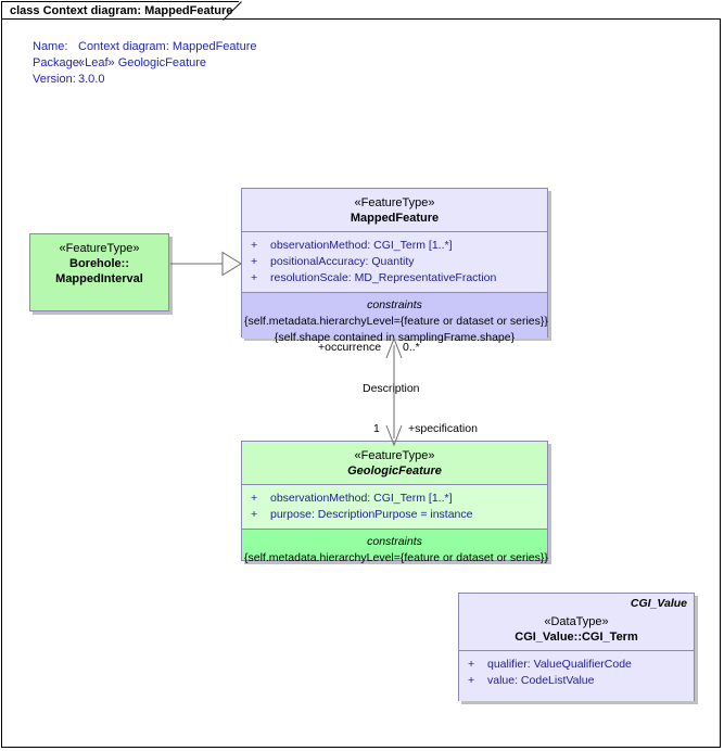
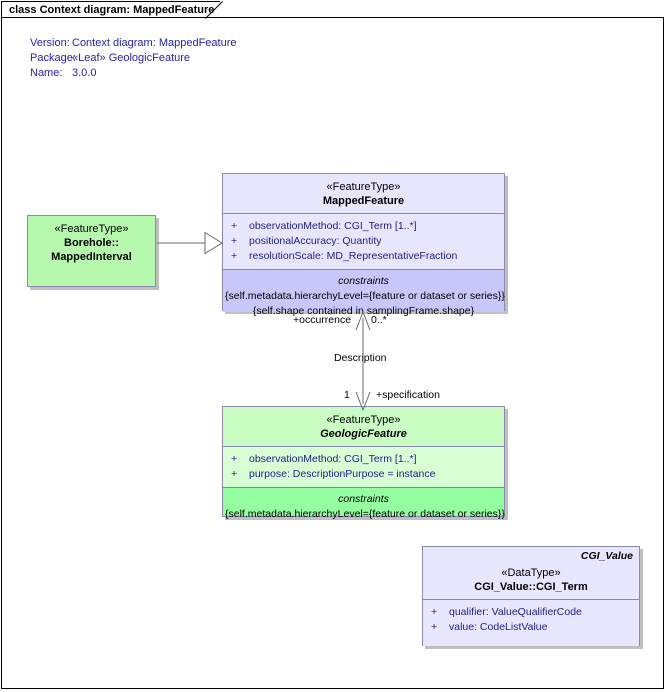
  class Context diagram: MappedFeature
- Name:
+ Version:
  Context diagram: MappedFeature
  Package
  «Leaf» GeologicFeature
- Version:
+ Name:
  3.0.0
  +occurrence
  0..*
  Descrption
  1
  +specification
  «FeatureType»
  Borehole::
  MappedInterval
  «FeatureType»
  MappedFeature
  + observationMethod: CGI_Term [1..*]
  + positionalAccuracy: Quantity
  + resolutionScale: MD_RepresentativeFraction
  constraints
  {self.metadata.hierarchyLevel={feature or dataset or series}
  {self.shape contained in samplingFrame.shape}
  «FeatureType»
  GeologicFeature
  + observationMethod: CGI_Term [1..*]
  + purpose: DescriptionPurpose = instance
  constraints
  {self.metadata.hierarchyLevel={feature or dataset or series}
  CGI_Value
  «DataType»
  CGI_Value::CGI_Term
  + qualifier: ValueQualifierCode
  + value: CodeListValue
